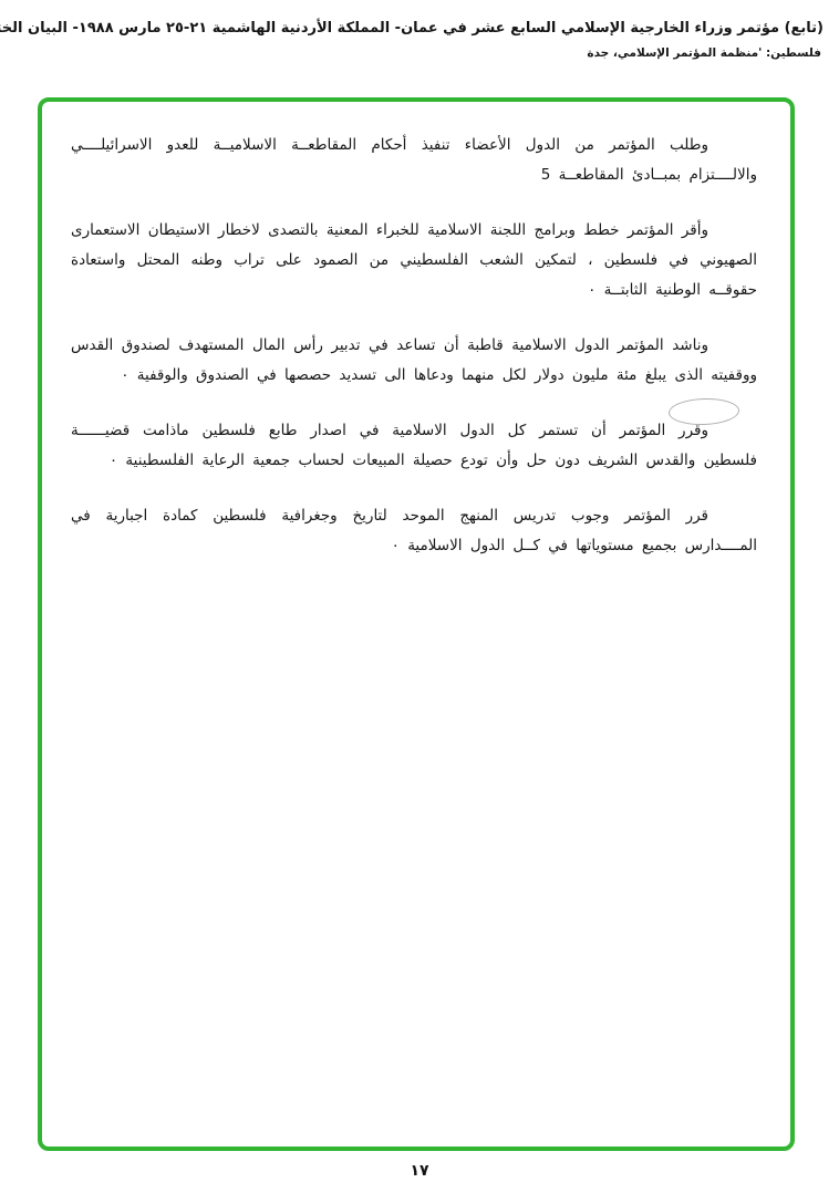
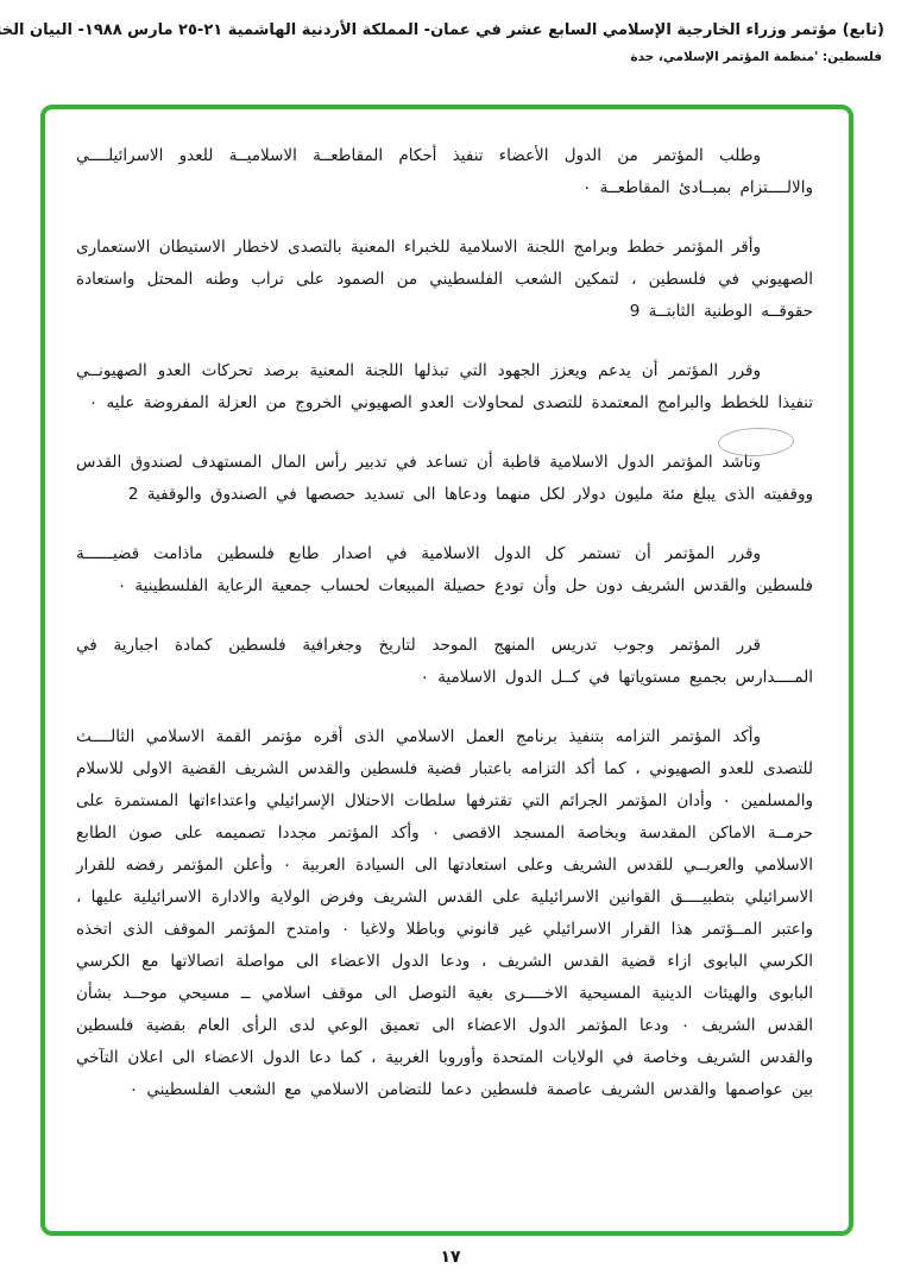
  (تابع) مؤتمر وزراء الخارجية الإسلامي السابع عشر في عمان- المملكة الأردنية الهاشمية ٢١-٢٥ مارس ١٩٨٨- البيان الخ
  فلسطين: 'منظمة المؤتمر الإسلامي، جدة
- وطلب المؤتمر من الدول الأعضاء تنفيذ أحكام المقاطعــة الاسلاميــة للعدو الاسرائيلــــي والالــــتزام بمبــادئ المقاطعــة 5
+ وطلب المؤتمر من الدول الأعضاء تنفيذ أحكام المقاطعــة الاسلاميــة للعدو الاسرائيلــــي والالــــتزام بمبــادئ المقاطعــة ٠
- وأقر المؤتمر خطط وبرامج اللجنة الاسلامية للخبراء المعنية بالتصدى لاخطار الاستيطان الاستعمارى الصهيوني في فلسطين ، لتمكين الشعب الفلسطيني من الصمود على تراب وطنه المحتل واستعادة حقوقــه الوطنية الثابتــة ٠
+ وأقر المؤتمر خطط وبرامج اللجنة الاسلامية للخبراء المعنية بالتصدى لاخطار الاستيطان الاستعمارى الصهيوني في فلسطين ، لتمكين الشعب الفلسطيني من الصمود على تراب وطنه المحتل واستعادة حقوقــه الوطنية الثابتــة 9
+ وقرر المؤتمر أن يدعم ويعزز الجهود التي تبذلها اللجنة المعنية برصد تحركات العدو الصهيونــي تنفيذا للخطط والبرامج المعتمدة للتصدى لمحاولات العدو الصهيوني الخروج من العزلة المفروضة عليه ٠
- وناشد المؤتمر الدول الاسلامية قاطبة أن تساعد في تدبير رأس المال المستهدف لصندوق القدس ووقفيته الذى يبلغ مئة مليون دولار لكل منهما ودعاها الى تسديد حصصها في الصندوق والوقفية ٠
+ وناشد المؤتمر الدول الاسلامية قاطبة أن تساعد في تدبير رأس المال المستهدف لصندوق القدس ووقفيته الذى يبلغ مئة مليون دولار لكل منهما ودعاها الى تسديد حصصها في الصندوق والوقفية 2
  وقرر المؤتمر أن تستمر كل الدول الاسلامية في اصدار طابع فلسطين ماذامت قضيــــــة فلسطين والقدس الشريف دون حل وأن تودع حصيلة المبيعات لحساب جمعية الرعاية الفلسطينية ٠
  قرر المؤتمر وجوب تدريس المنهج الموحد لتاريخ وجغرافية فلسطين كمادة اجبارية في المــــدارس بجميع مستوياتها في كــل الدول الاسلامية ٠
+ وأكد المؤتمر التزامه بتنفيذ برنامج العمل الاسلامي الذى أقره مؤتمر القمة الاسلامي الثالــــث للتصدى للعدو الصهيوني ، كما أكد التزامه باعتبار قضية فلسطين والقدس الشريف القضية الاولى للاسلام والمسلمين ٠ وأدان المؤتمر الجرائم التي تقترفها سلطات الاحتلال الإسرائيلي واعتداءاتها المستمرة على حرمــة الاماكن المقدسة وبخاصة المسجد الاقصى ٠ وأكد المؤتمر مجددا تصميمه على صون الطابع الاسلامي والعربــي للقدس الشريف وعلى استعادتها الى السيادة العربية ٠ وأعلن المؤتمر رفضه للقرار الاسرائيلي بتطبيــــق القوانين الاسرائيلية على القدس الشريف وفرض الولاية والادارة الاسرائيلية عليها ، واعتبر المــؤتمر هذا القرار الاسرائيلي غير قانوني وباطلا ولاغيا ٠ وامتدح المؤتمر الموقف الذى اتخذه الكرسي البابوى ازاء قضية القدس الشريف ، ودعا الدول الاعضاء الى مواصلة اتصالاتها مع الكرسي البابوى والهيئات الدينية المسيحية الاخــــرى بغية التوصل الى موقف اسلامي ــ مسيحي موحــد بشأن القدس الشريف ٠ ودعا المؤتمر الدول الاعضاء الى تعميق الوعي لدى الرأى العام بقضية فلسطين والقدس الشريف وخاصة في الولايات المتحدة وأوروبا الغربية ، كما دعا الدول الاعضاء الى اعلان التآخي بين عواصمها والقدس الشريف عاصمة فلسطين دعما للتضامن الاسلامي مع الشعب الفلسطيني ٠
  ١٧
